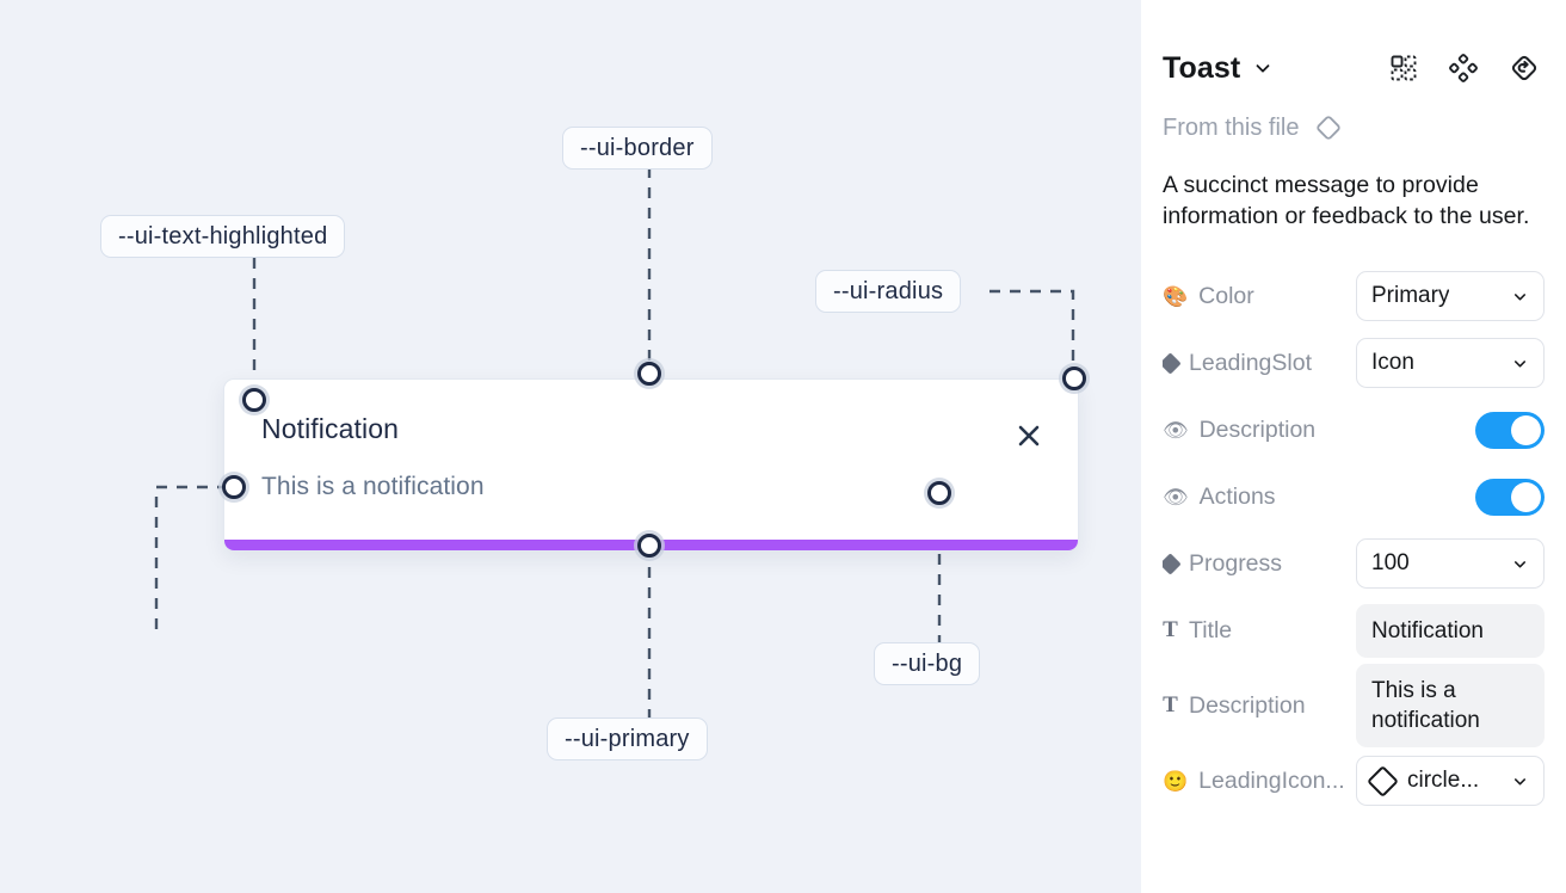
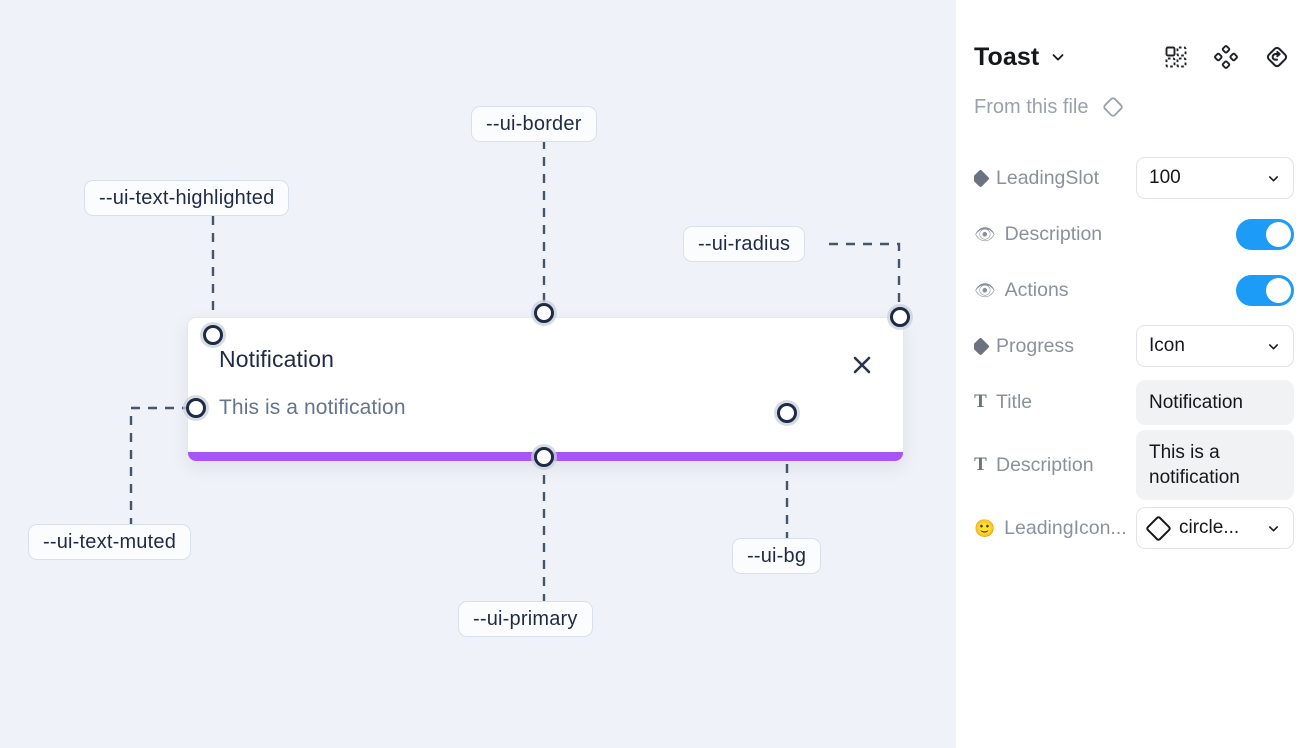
  Notification
  This is a notification
  --ui-text-highlighted
  --ui-border
  --ui-radius
+ --ui-text-muted
  --ui-primary
  --ui-bg
  Toast
  From this file
- A succinct message to provide information or feedback to the user.
- 🎨
- Color
- Primary
  LeadingSlot
- Icon
+ 100
  👁
  Description
  👁
  Actions
  Progress
- 100
+ Icon
  T
  Title
  Notification
  T
  Description
  This is a notification
  🙂
  LeadingIcon...
  circle...
